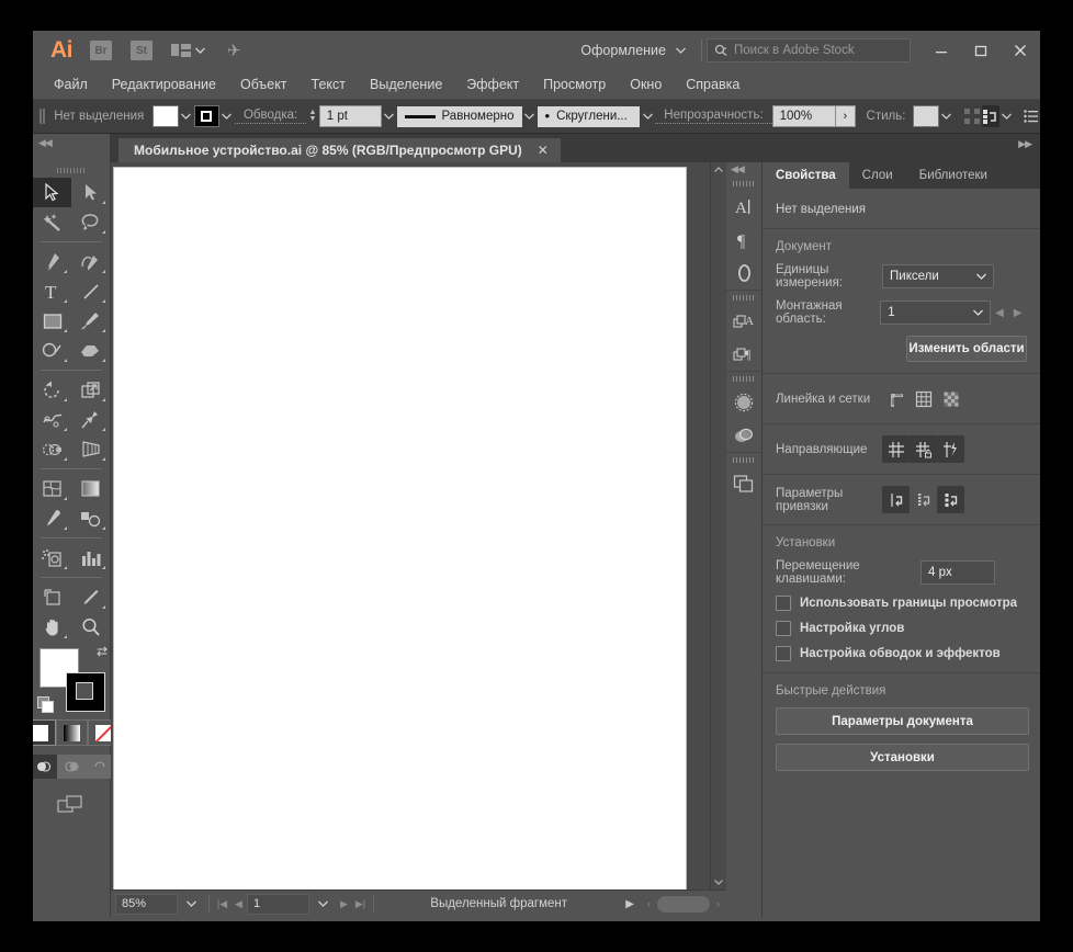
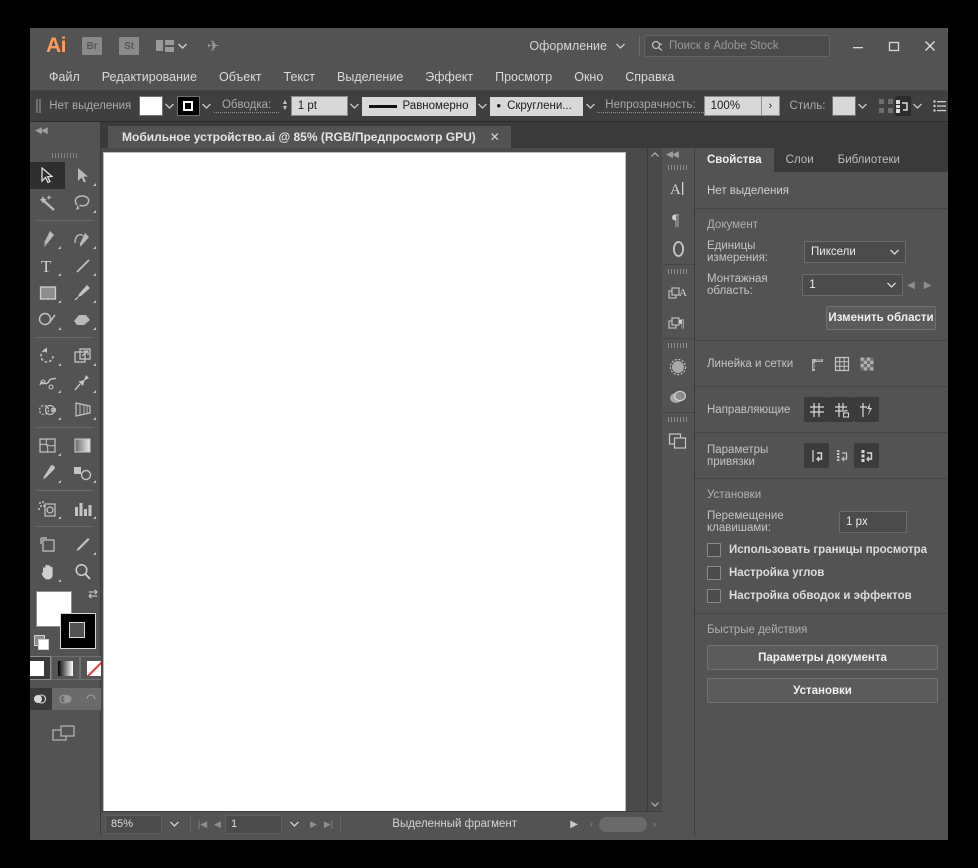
  Ai
  Br
  St
  ✈
  Оформление
  Поиск в Adobe Stock
  Файл
  Редактирование
  Объект
  Текст
  Выделение
  Эффект
  Просмотр
  Окно
  Справка
  Нет выделения
  Обводка:
  1 pt
  Равномерно
  •
  Скруглени...
  Непрозрачность:
  100%
  ›
  Стиль:
  ◀◀
  Мобильное устройство.ai @ 85% (RGB/Предпросмотр GPU)
  ✕
- ▶▶
  T
  ⇄
  85%
  |◀
  ◀
  1
  ▶
  ▶|
  Выделенный фрагмент
  ▶
  ‹
  ›
  ◀◀
  A
  ¶
  A
  ¶
  Свойства
  Слои
  Библиотеки
  Нет выделения
  Документ
  Единицы измерения:
  Пиксели
  Монтажная область:
  1
  ◀
  ▶
  Изменить области
  Линейка и сетки
  Направляющие
  Параметры привязки
  Установки
  Перемещение клавишами:
- 4 px
+ 1 px
  Использовать границы просмотра
  Настройка углов
  Настройка обводок и эффектов
  Быстрые действия
  Параметры документа
  Установки
